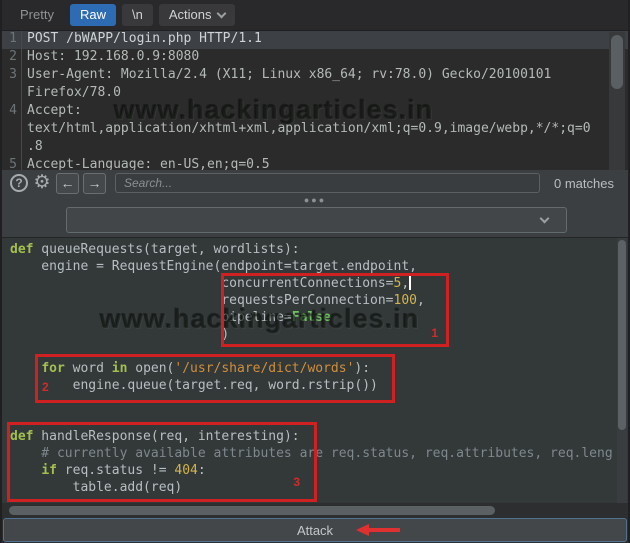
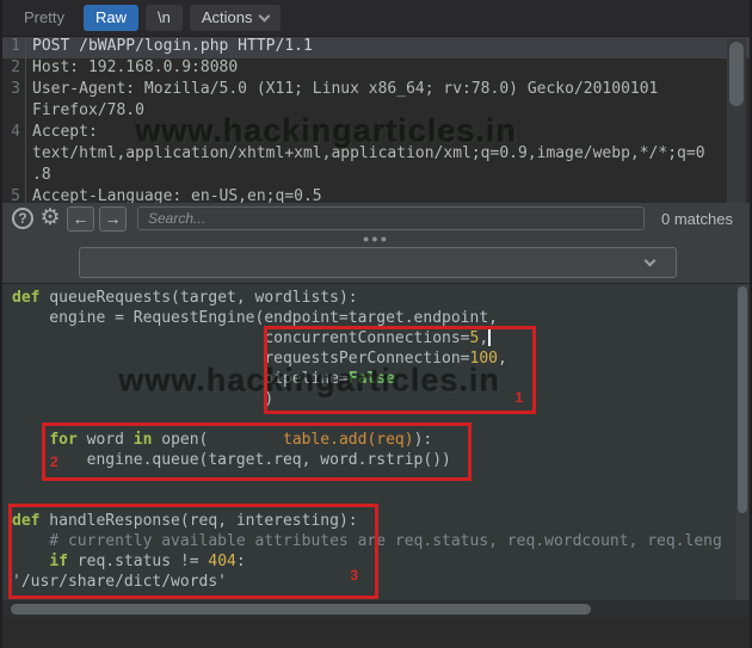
  Pretty
  Raw
  \n
  Actions
  1
  POST /bWAPP/login.php HTTP/1.1
  2
  Host: 192.168.0.9:8080
  3
- User-Agent: Mozilla/2.4 (X11; Linux x86_64; rv:78.0) Gecko/20100101
+ User-Agent: Mozilla/5.0 (X11; Linux x86_64; rv:78.0) Gecko/20100101
  Firefox/78.0
  4
  Accept:
  text/html,application/xhtml+xml,application/xml;q=0.9,image/webp,*/*;q=0
  .8
  5
  Accept-Language: en-US,en;q=0.5
  www.hackingarticles.in
  ?
  ⚙
  ←
  →
  Search...
  0 matches
  ●●●
  www.hackingarticles.in
  def queueRequests(target, wordlists):
  engine = RequestEngine(endpoint=target.endpoint,
  concurrentConnections=5,
  requestsPerConnection=100,
  pipeline=False
  )
- for word in open('/usr/share/dict/words'):
+ for word in open( table.add(req)):
  engine.queue(target.req, word.rstrip())
  def handleResponse(req, interesting):
- # currently available attributes are req.status, req.attributes, req.leng
+ # currently available attributes are req.status, req.wordcount, req.leng
  if req.status != 404:
- table.add(req)
+ '/usr/share/dict/words'
  1
  2
  3
- Attack
